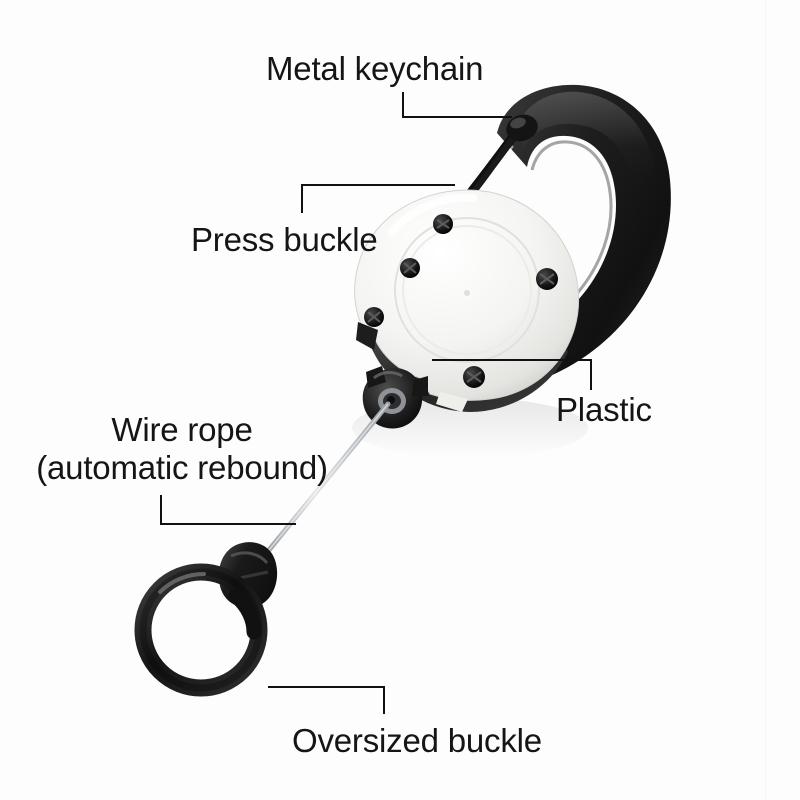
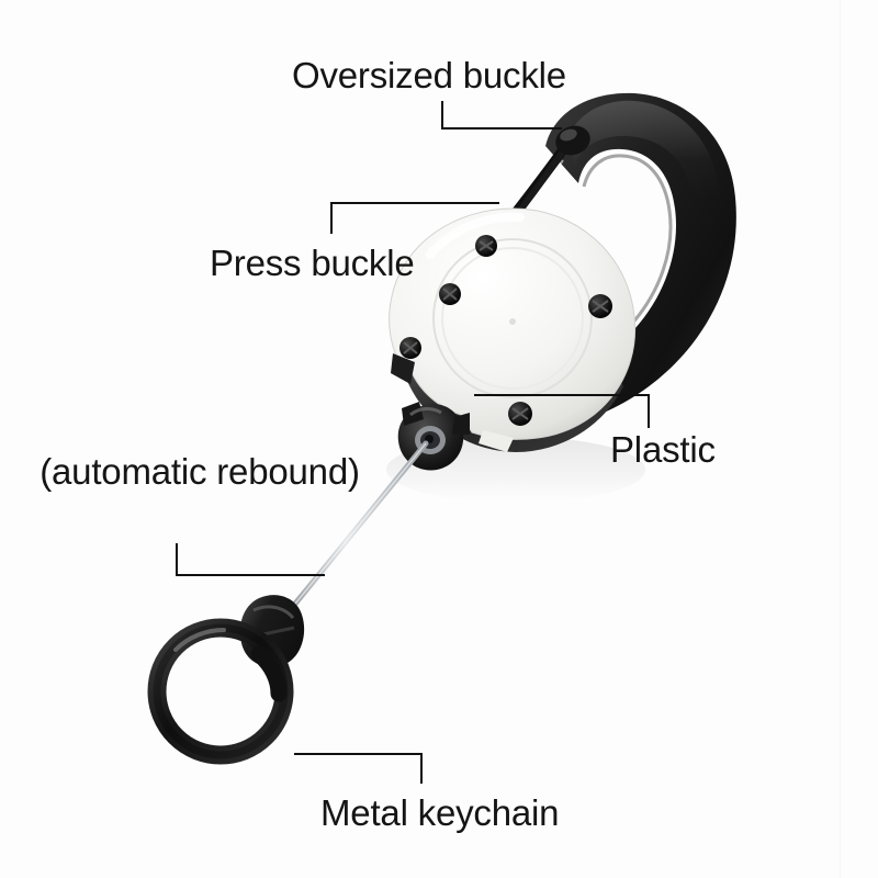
- Metal keychain
+ Oversized buckle
  Press buckle
  Plastic
- Wire rope
  (automatic rebound)
- Oversized buckle
+ Metal keychain
